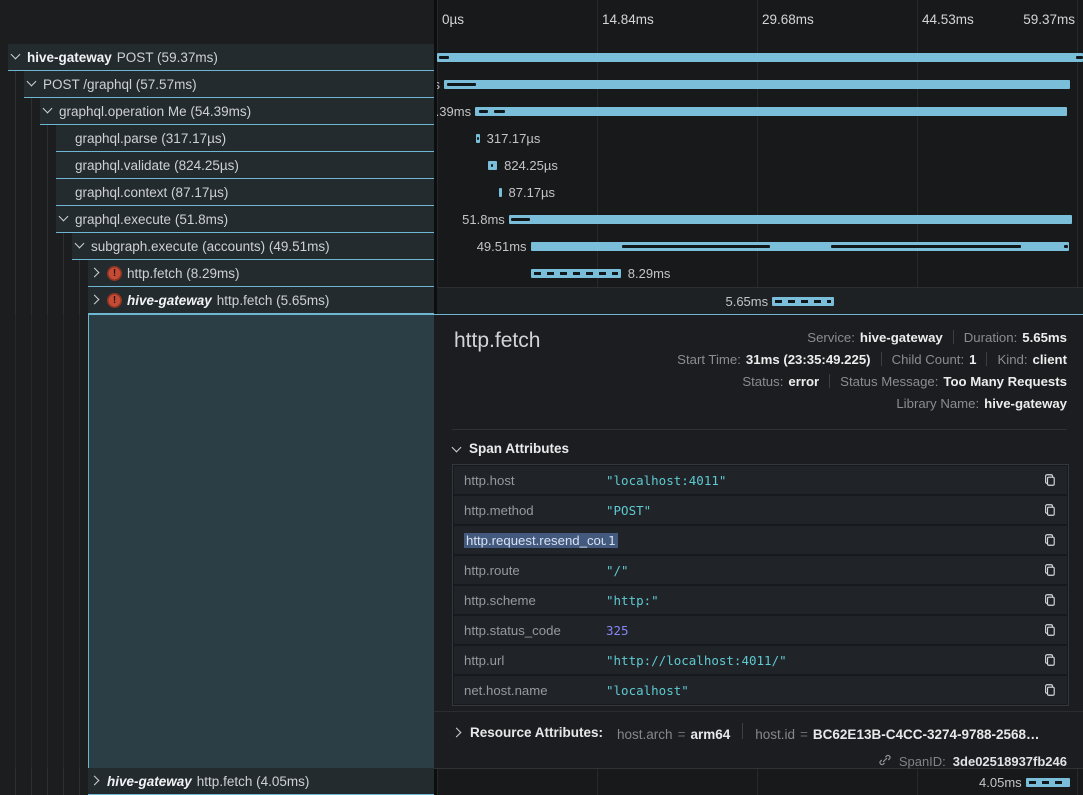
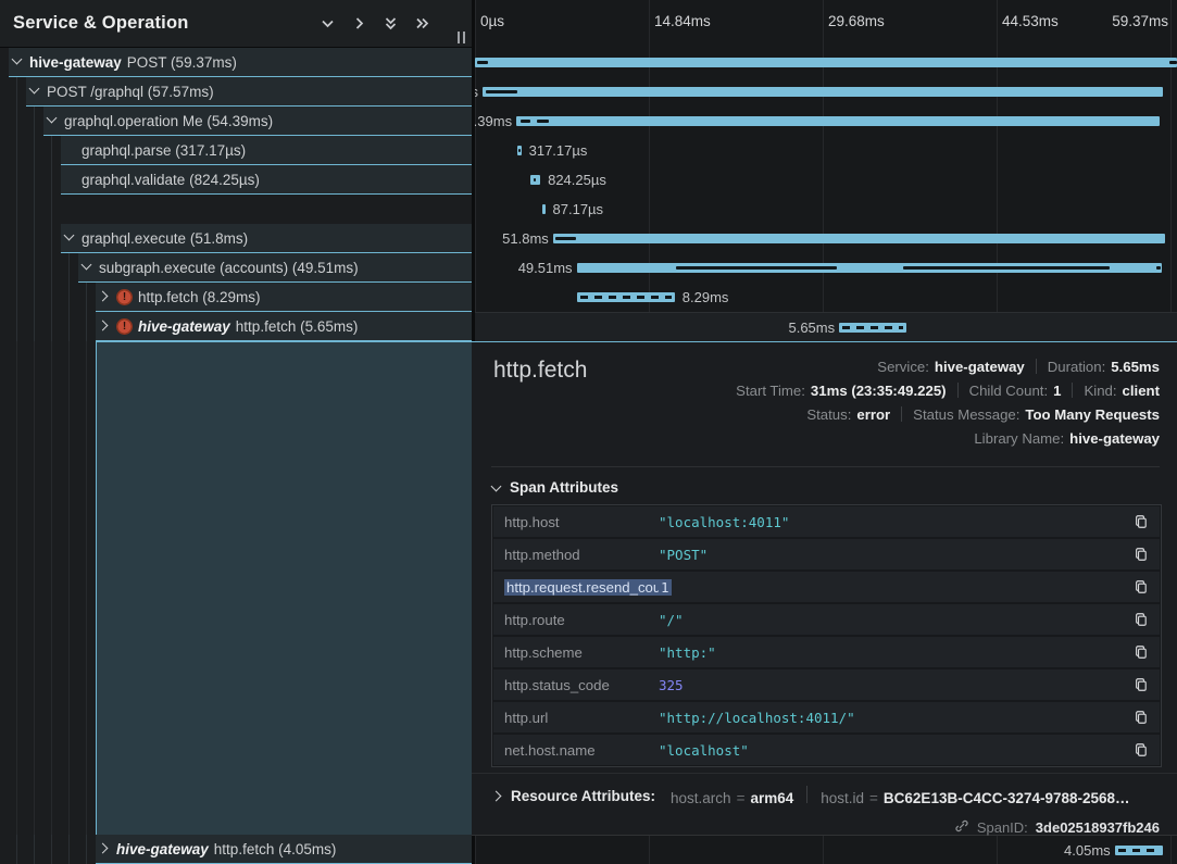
+ Service & Operation
  hive-gateway
  POST (59.37ms)
  POST /graphql (57.57ms)
  graphql.operation Me (54.39ms)
  graphql.parse (317.17µs)
  graphql.validate (824.25µs)
- graphql.context (87.17µs)
  graphql.execute (51.8ms)
  subgraph.execute (accounts) (49.51ms)
  !
  http.fetch (8.29ms)
  !
  hive-gateway
  http.fetch (5.65ms)
  hive-gateway
  http.fetch (4.05ms)
  0µs
  14.84ms
  29.68ms
  44.53ms
  59.37ms
  .39ms
  317.17µs
  824.25µs
  87.17µs
  51.8ms
  49.51ms
  8.29ms
  5.65ms
  4.05ms
  http.fetch
  Service:
  hive-gateway
  Duration:
  5.65ms
  Start Time:
  31ms (23:35:49.225)
  Child Count:
  1
  Kind:
  client
  Status:
  error
  Status Message:
  Too Many Requests
  Library Name:
  hive-gateway
  Span Attributes
  http.host
  "localhost:4011"
  http.method
  "POST"
  http.request.resend_cou
  1
  http.route
  "/"
  http.scheme
  "http:"
  http.status_code
  325
  http.url
  "http://localhost:4011/"
  net.host.name
  "localhost"
  Resource Attributes:
  host.arch = arm64 host.id = BC62E13B-C4CC-3274-9788-2568…
  SpanID:
  3de02518937fb246
